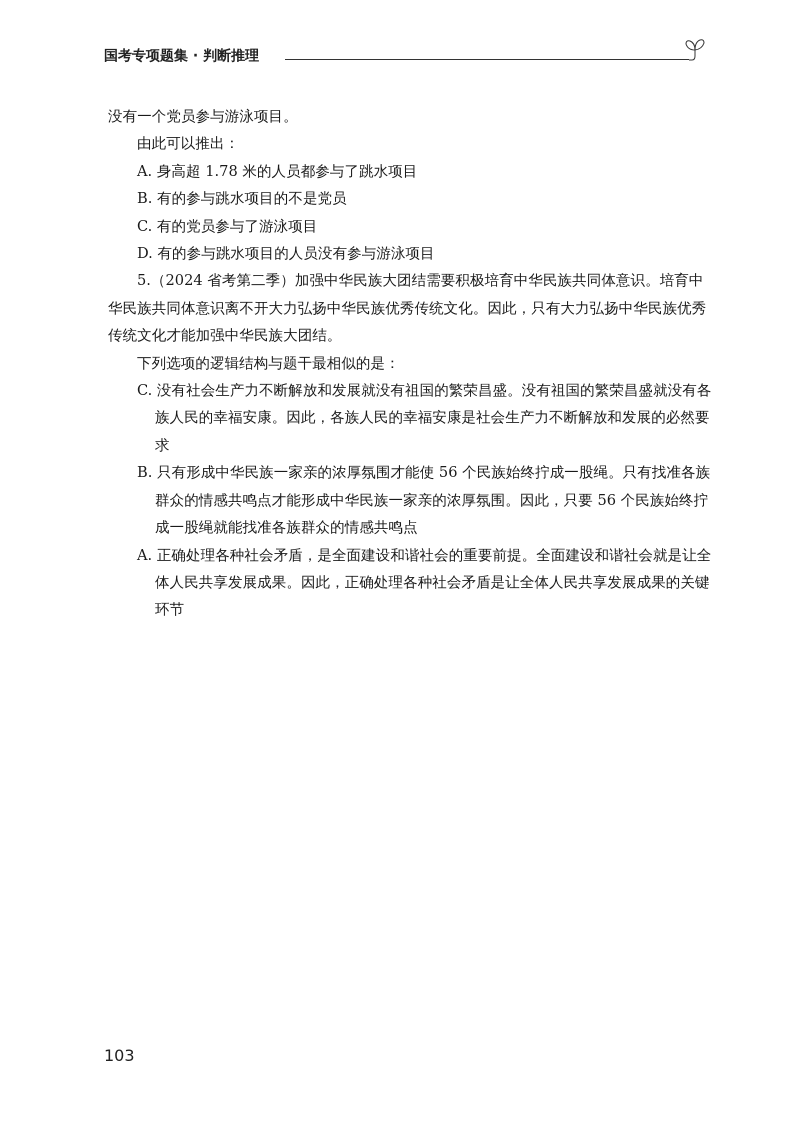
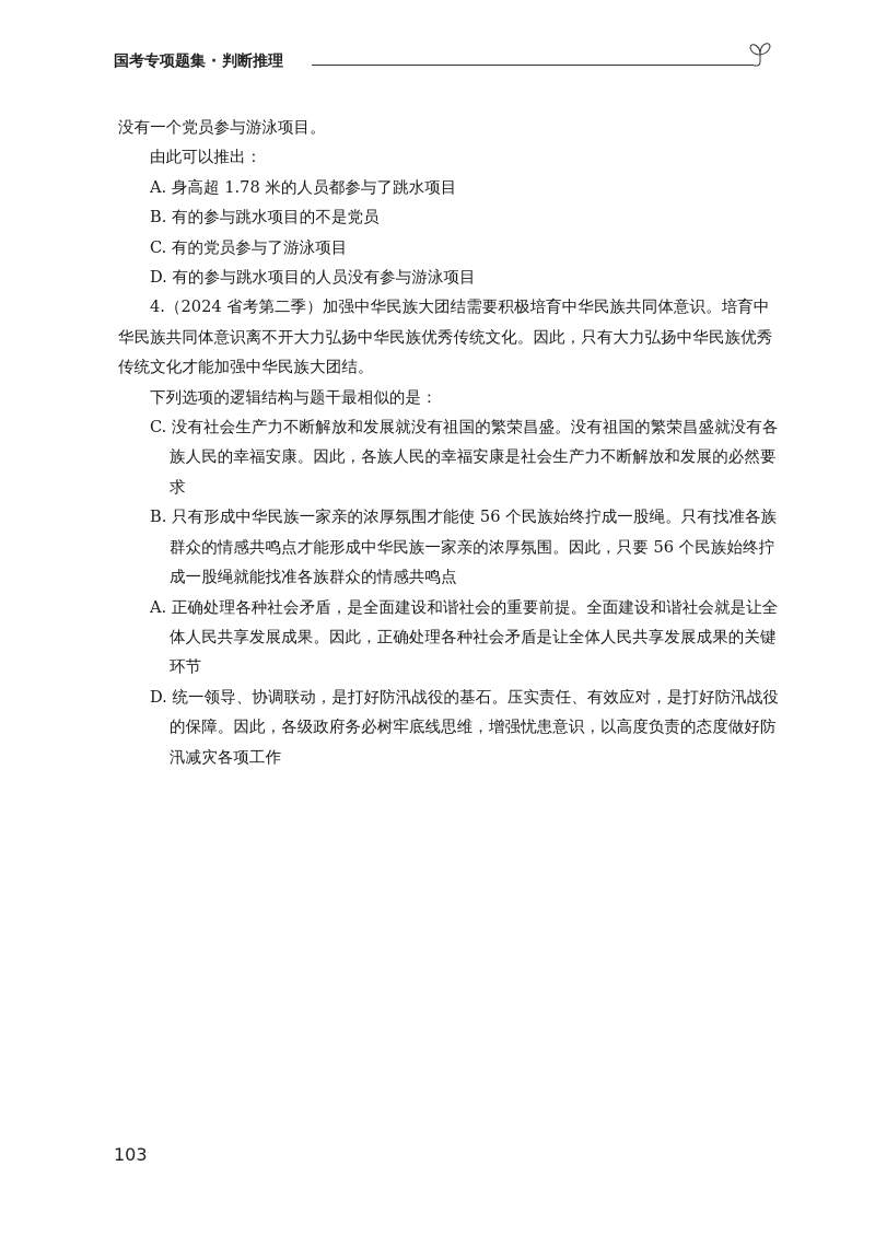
  国考专项题集 · 判断推理
  没有一个党员参与游泳项目。
  由此可以推出：
  A. 身高超 1.78 米的人员都参与了跳水项目
  B. 有的参与跳水项目的不是党员
  C. 有的党员参与了游泳项目
  D. 有的参与跳水项目的人员没有参与游泳项目
- 5.（2024 省考第二季）加强中华民族大团结需要积极培育中华民族共同体意识。培育中华民族共同体意识离不开大力弘扬中华民族优秀传统文化。因此，只有大力弘扬中华民族优秀传统文化才能加强中华民族大团结。
+ 4.（2024 省考第二季）加强中华民族大团结需要积极培育中华民族共同体意识。培育中华民族共同体意识离不开大力弘扬中华民族优秀传统文化。因此，只有大力弘扬中华民族优秀传统文化才能加强中华民族大团结。
  下列选项的逻辑结构与题干最相似的是：
  C. 没有社会生产力不断解放和发展就没有祖国的繁荣昌盛。没有祖国的繁荣昌盛就没有各族人民的幸福安康。因此，各族人民的幸福安康是社会生产力不断解放和发展的必然要求
  B. 只有形成中华民族一家亲的浓厚氛围才能使 56 个民族始终拧成一股绳。只有找准各族群众的情感共鸣点才能形成中华民族一家亲的浓厚氛围。因此，只要 56 个民族始终拧成一股绳就能找准各族群众的情感共鸣点
  A. 正确处理各种社会矛盾，是全面建设和谐社会的重要前提。全面建设和谐社会就是让全体人民共享发展成果。因此，正确处理各种社会矛盾是让全体人民共享发展成果的关键环节
+ D. 统一领导、协调联动，是打好防汛战役的基石。压实责任、有效应对，是打好防汛战役的保障。因此，各级政府务必树牢底线思维，增强忧患意识，以高度负责的态度做好防汛减灾各项工作
  103
